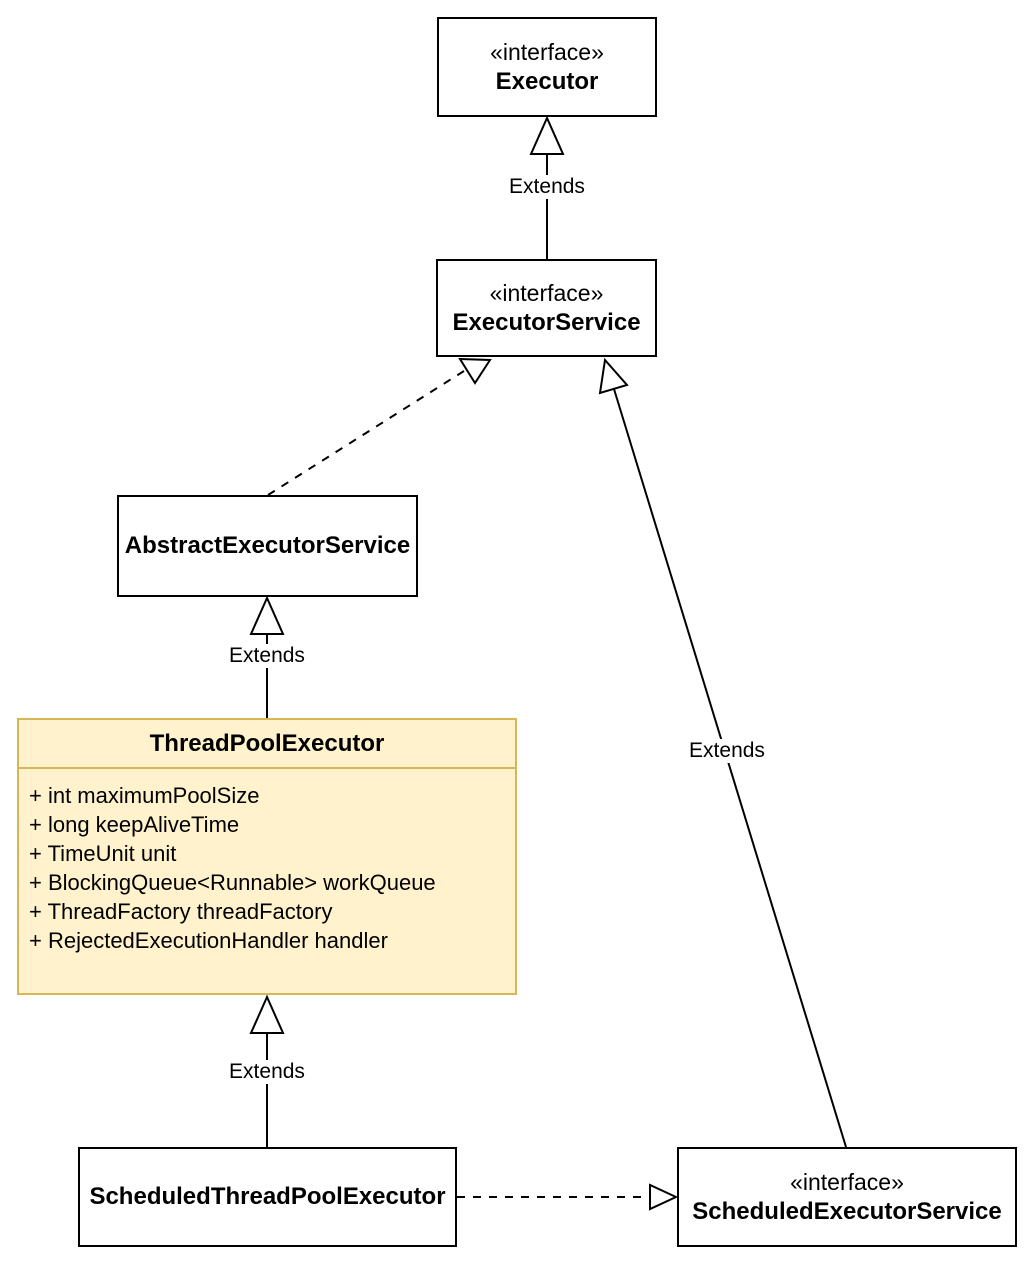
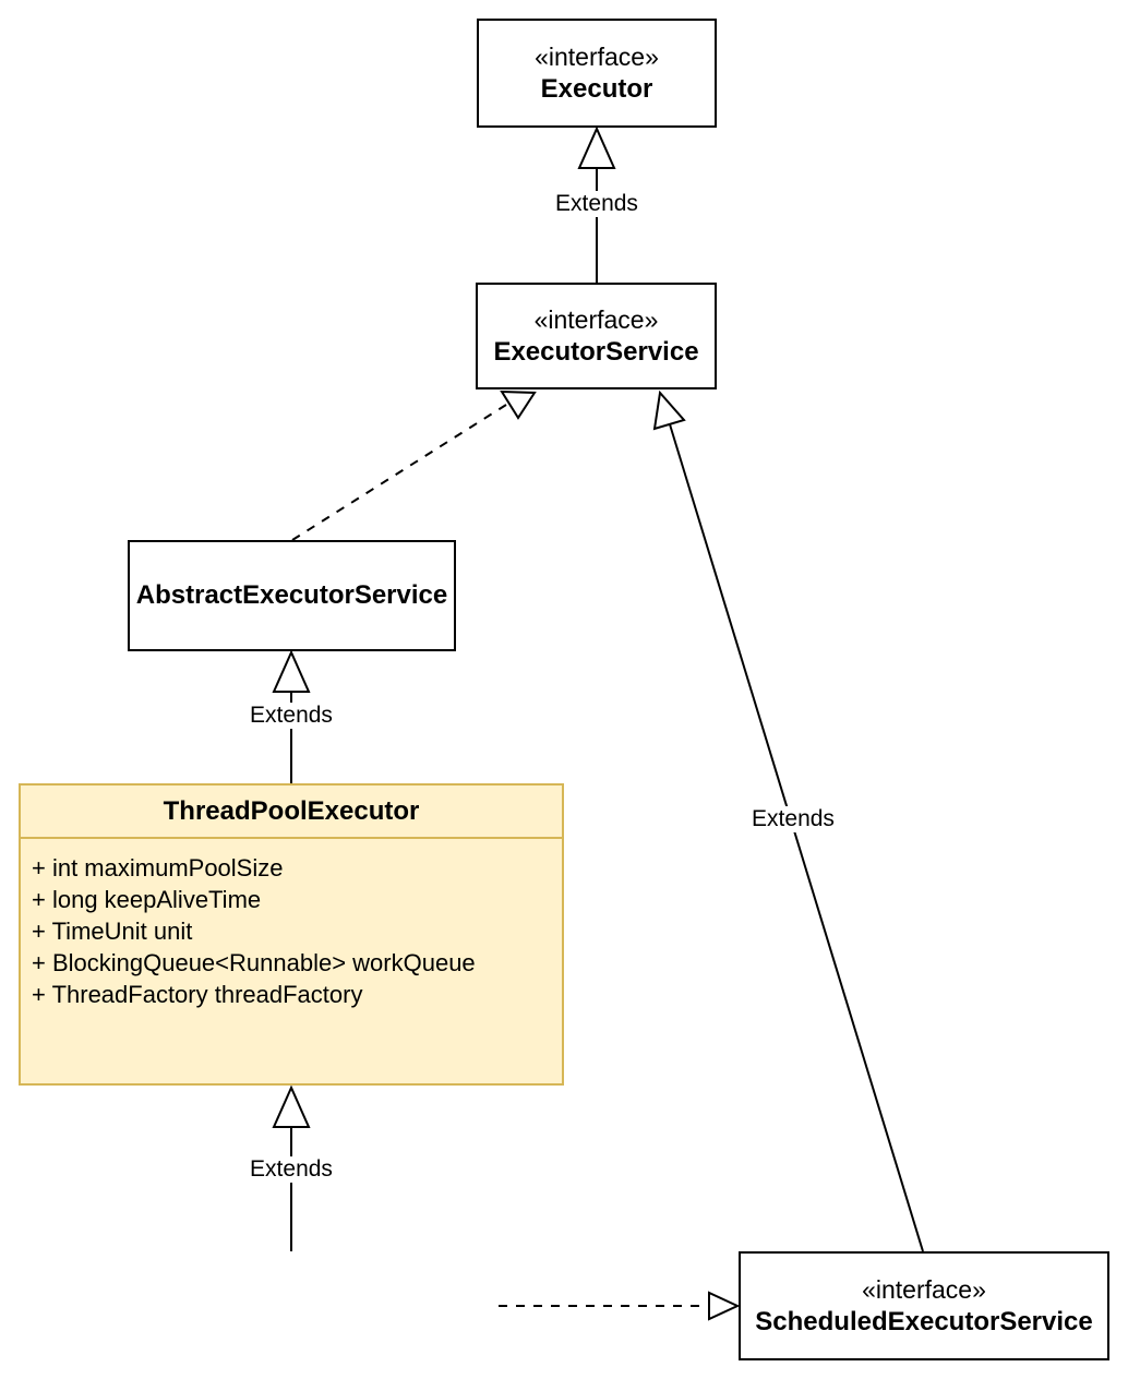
  «interface»
  Executor
  «interface»
  ExecutorService
  AbstractExecutorService
  ThreadPoolExecutor
  + int maximumPoolSize
  + long keepAliveTime
  + TimeUnit unit
  + BlockingQueue<Runnable> workQueue
  + ThreadFactory threadFactory
- + RejectedExecutionHandler handler
- ScheduledThreadPoolExecutor
  «interface»
  ScheduledExecutorService
  Extends
  Extends
  Extends
  Extends
